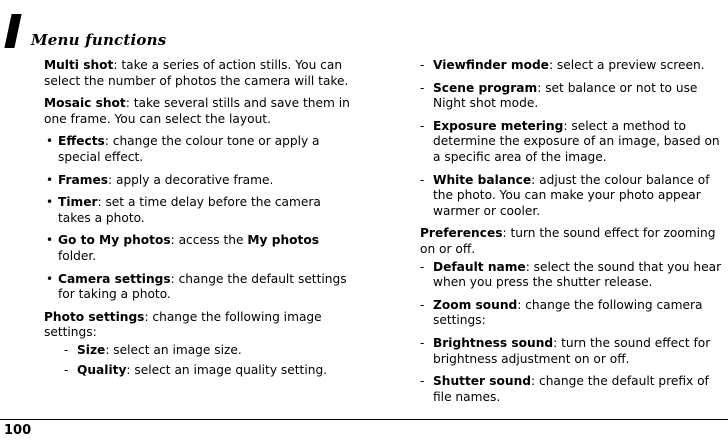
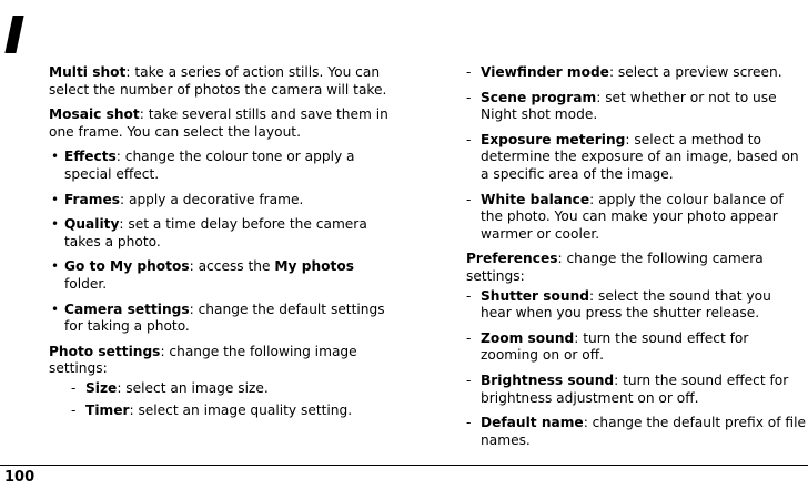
- Menu functions
  Multi shot: take a series of action stills. You can select the number of photos the camera will take.
  Mosaic shot: take several stills and save them in one frame. You can select the layout.
  •
  Effects: change the colour tone or apply a special effect.
  •
  Frames: apply a decorative frame.
  •
- Timer: set a time delay before the camera takes a photo.
+ Quality: set a time delay before the camera takes a photo.
  •
  Go to My photos: access the My photos folder.
  •
  Camera settings: change the default settings for taking a photo.
  Photo settings: change the following image settings:
  -
  Size: select an image size.
  -
- Quality: select an image quality setting.
+ Timer: select an image quality setting.
  -
  Viewfinder mode: select a preview screen.
  -
- Scene program: set balance or not to use Night shot mode.
+ Scene program: set whether or not to use Night shot mode.
  -
  Exposure metering: select a method to determine the exposure of an image, based on a specific area of the image.
  -
- White balance: adjust the colour balance of the photo. You can make your photo appear warmer or cooler.
+ White balance: apply the colour balance of the photo. You can make your photo appear warmer or cooler.
- Preferences: turn the sound effect for zooming on or off.
+ Preferences: change the following camera settings:
  -
- Default name: select the sound that you hear when you press the shutter release.
+ Shutter sound: select the sound that you hear when you press the shutter release.
  -
- Zoom sound: change the following camera settings:
+ Zoom sound: turn the sound effect for zooming on or off.
  -
  Brightness sound: turn the sound effect for brightness adjustment on or off.
  -
- Shutter sound: change the default prefix of file names.
+ Default name: change the default prefix of file names.
  100
